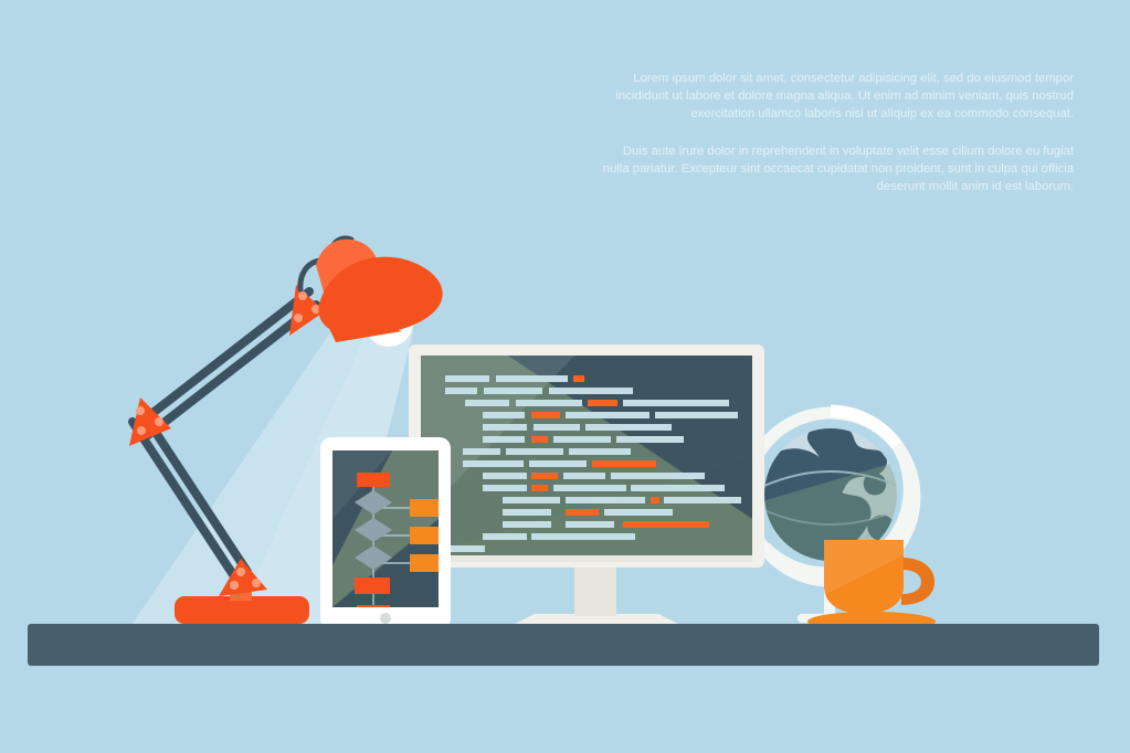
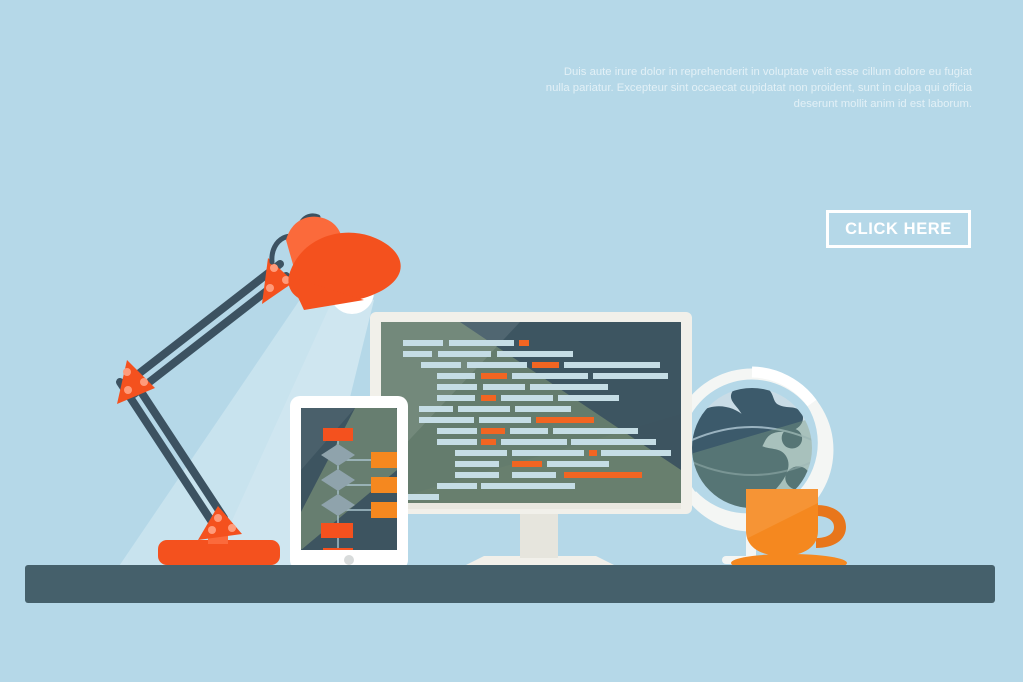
- Lorem ipsum dolor sit amet, consectetur adipisicing elit, sed do eiusmod tempor incididunt ut labore et dolore magna aliqua. Ut enim ad minim veniam, quis nostrud exercitation ullamco laboris nisi ut aliquip ex ea commodo consequat.
  Duis aute irure dolor in reprehenderit in voluptate velit esse cillum dolore eu fugiat nulla pariatur. Excepteur sint occaecat cupidatat non proident, sunt in culpa qui officia deserunt mollit anim id est laborum.
+ CLICK HERE
